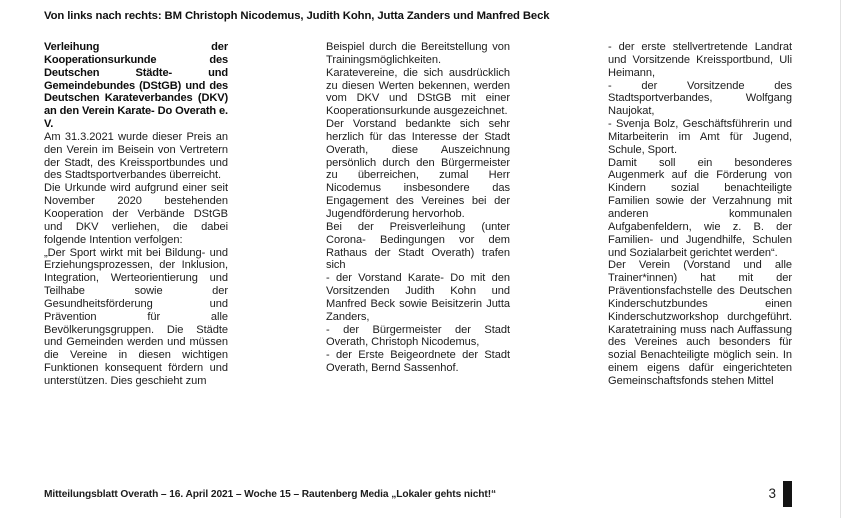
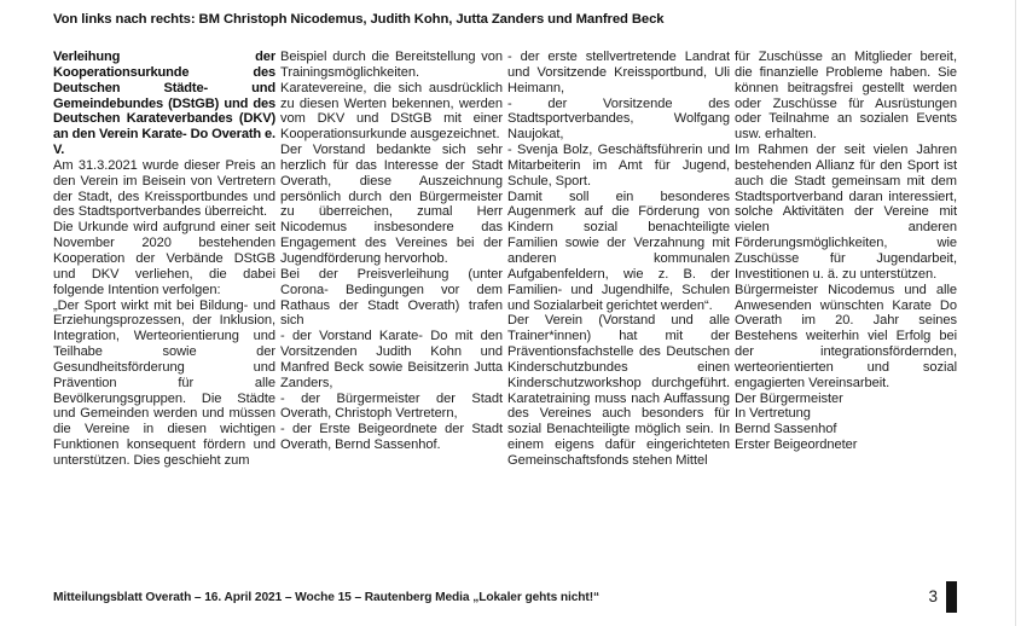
  Von links nach rechts: BM Christoph Nicodemus, Judith Kohn, Jutta Zanders und Manfred Beck
  Verleihung der Kooperationsurkunde des Deutschen Städte- und Gemeindebundes (DStGB) und des Deutschen Karateverbandes (DKV) an den Verein Karate- Do Overath e. V.
  Am 31.3.2021 wurde dieser Preis an den Verein im Beisein von Vertretern der Stadt, des Kreissportbundes und des Stadtsportverbandes überreicht.
  Die Urkunde wird aufgrund einer seit November 2020 bestehenden Kooperation der Verbände DStGB und DKV verliehen, die dabei folgende Intention verfolgen:
  „Der Sport wirkt mit bei Bildung- und Erziehungsprozessen, der Inklusion, Integration, Werteorientierung und Teilhabe sowie der Gesundheitsförderung und Prävention für alle Bevölkerungsgruppen. Die Städte und Gemeinden werden und müssen die Vereine in diesen wichtigen Funktionen konsequent fördern und unterstützen. Dies geschieht zum
  Beispiel durch die Bereitstellung von Trainingsmöglichkeiten.
  Karatevereine, die sich ausdrücklich zu diesen Werten bekennen, werden vom DKV und DStGB mit einer Kooperationsurkunde ausgezeichnet.
  Der Vorstand bedankte sich sehr herzlich für das Interesse der Stadt Overath, diese Auszeichnung persönlich durch den Bürgermeister zu überreichen, zumal Herr Nicodemus insbesondere das Engagement des Vereines bei der Jugendförderung hervorhob.
  Bei der Preisverleihung (unter Corona- Bedingungen vor dem Rathaus der Stadt Overath) trafen sich
  - der Vorstand Karate- Do mit den Vorsitzenden Judith Kohn und Manfred Beck sowie Beisitzerin Jutta Zanders,
- - der Bürgermeister der Stadt Overath, Christoph Nicodemus,
+ - der Bürgermeister der Stadt Overath, Christoph Vertretern,
  - der Erste Beigeordnete der Stadt Overath, Bernd Sassenhof.
  - der erste stellvertretende Landrat und Vorsitzende Kreissportbund, Uli Heimann,
  - der Vorsitzende des Stadtsportverbandes, Wolfgang Naujokat,
  - Svenja Bolz, Geschäftsführerin und Mitarbeiterin im Amt für Jugend, Schule, Sport.
  Damit soll ein besonderes Augenmerk auf die Förderung von Kindern sozial benachteiligte Familien sowie der Verzahnung mit anderen kommunalen Aufgabenfeldern, wie z. B. der Familien- und Jugendhilfe, Schulen und Sozialarbeit gerichtet werden“.
  Der Verein (Vorstand und alle Trainer*innen) hat mit der Präventionsfachstelle des Deutschen Kinderschutzbundes einen Kinderschutzworkshop durchgeführt. Karatetraining muss nach Auffassung des Vereines auch besonders für sozial Benachteiligte möglich sein. In einem eigens dafür eingerichteten Gemeinschaftsfonds stehen Mittel
+ für Zuschüsse an Mitglieder bereit, die finanzielle Probleme haben. Sie können beitragsfrei gestellt werden oder Zuschüsse für Ausrüstungen oder Teilnahme an sozialen Events usw. erhalten.
+ Im Rahmen der seit vielen Jahren bestehenden Allianz für den Sport ist auch die Stadt gemeinsam mit dem Stadtsportverband daran interessiert, solche Aktivitäten der Vereine mit vielen anderen Förderungsmöglichkeiten, wie Zuschüsse für Jugendarbeit, Investitionen u. ä. zu unterstützen.
+ Bürgermeister Nicodemus und alle Anwesenden wünschten Karate Do Overath im 20. Jahr seines Bestehens weiterhin viel Erfolg bei der integrationsfördernden, werteorientierten und sozial engagierten Vereinsarbeit.
+ Der Bürgermeister
+ In Vertretung
+ Bernd Sassenhof
+ Erster Beigeordneter
  Mitteilungsblatt Overath – 16. April 2021 – Woche 15 – Rautenberg Media „Lokaler gehts nicht!“
  3
